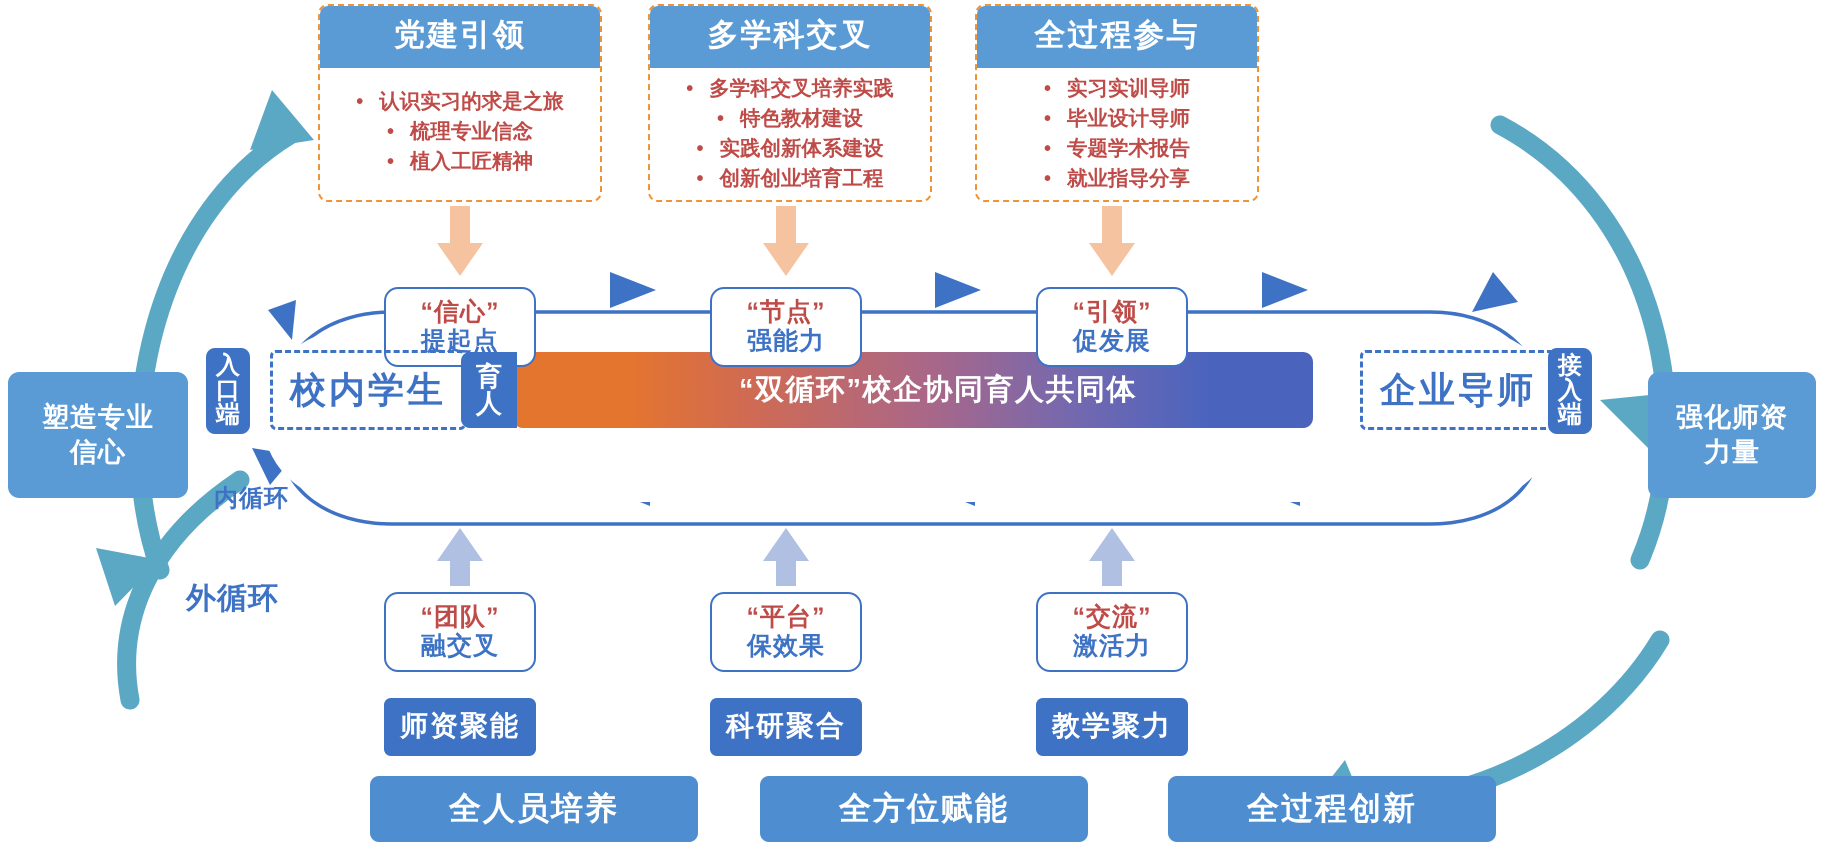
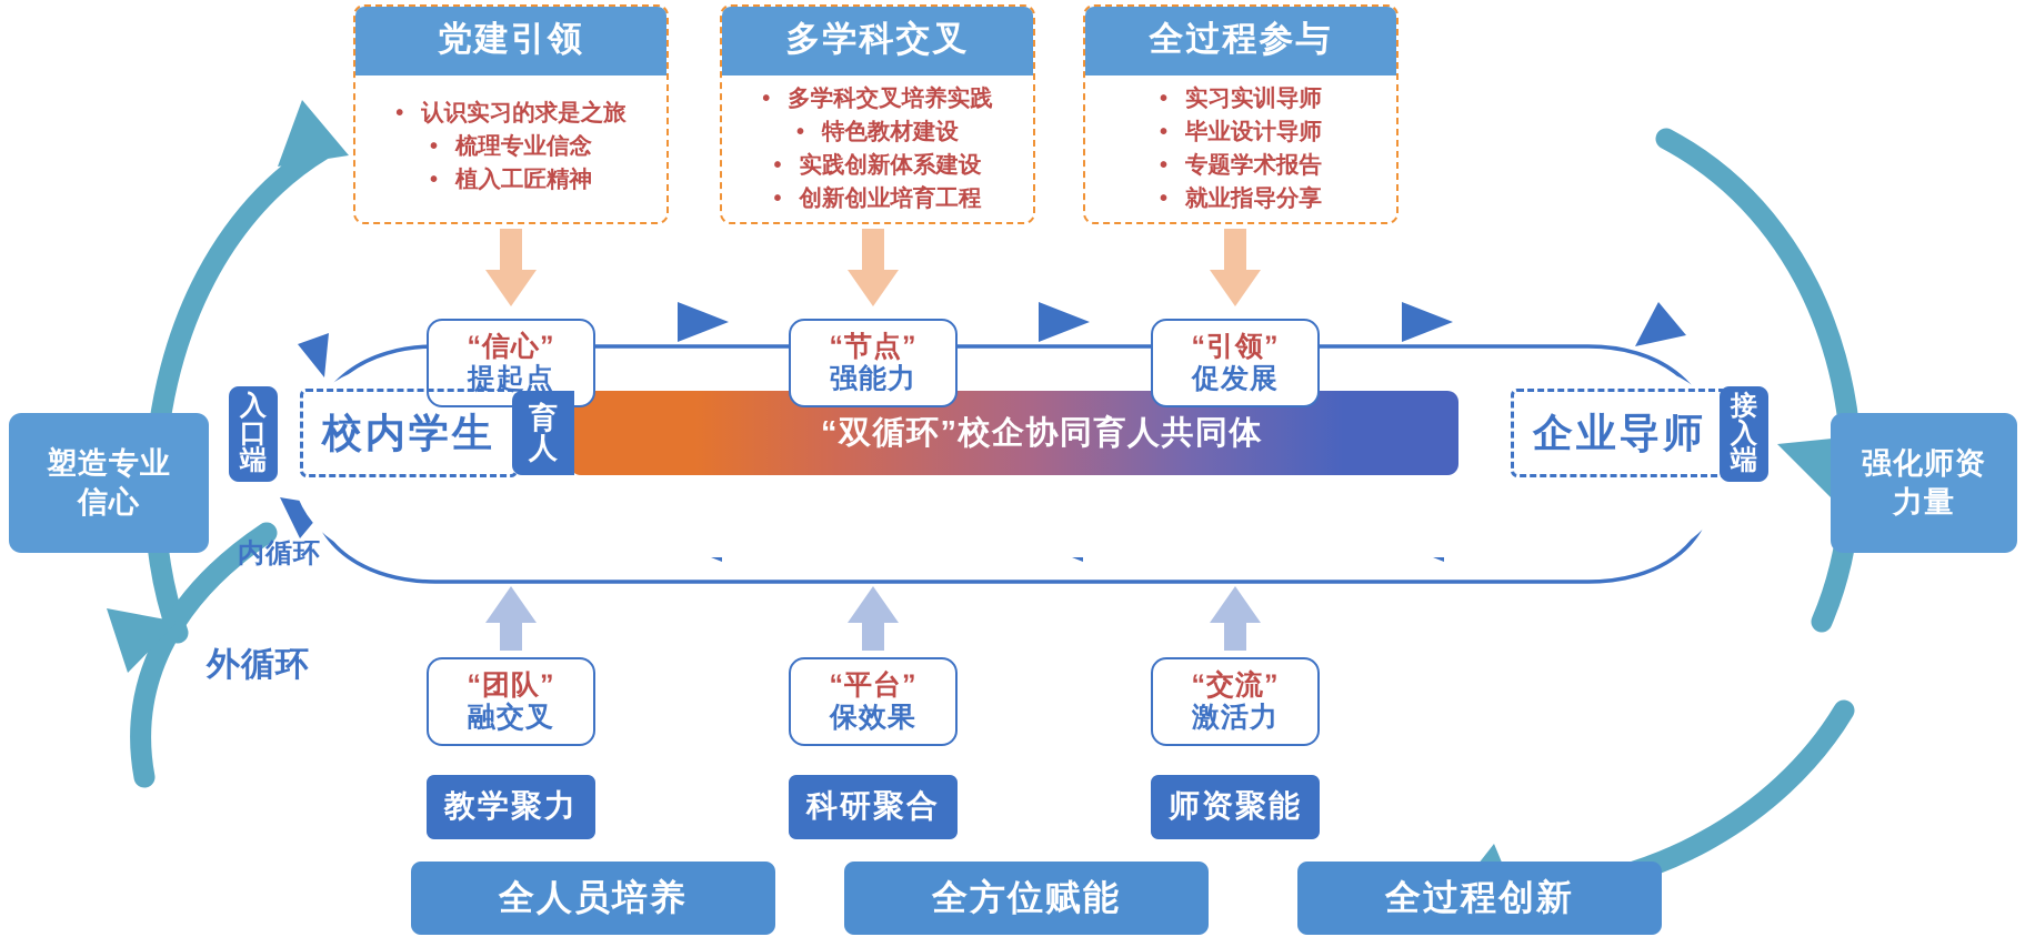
  党建引领
  •
  认识实习的求是之旅
  •
  梳理专业信念
  •
  植入工匠精神
  多学科交叉
  •
  多学科交叉培养实践
  •
  特色教材建设
  •
  实践创新体系建设
  •
  创新创业培育工程
  全过程参与
  •
  实习实训导师
  •
  毕业设计导师
  •
  专题学术报告
  •
  就业指导分享
  “信心”
  提起点
  “节点”
  强能力
  “引领”
  促发展
  育
  人
  “双循环”校企协同育人共同体
  校内学生
  入
  口
  端
  企业导师
  接
  入
  端
  塑造专业
  信心
  强化师资
  力量
  内循环
  外循环
  “团队”
  融交叉
  “平台”
  保效果
  “交流”
  激活力
- 师资聚能
+ 教学聚力
  科研聚合
- 教学聚力
+ 师资聚能
  全人员培养
  全方位赋能
  全过程创新
